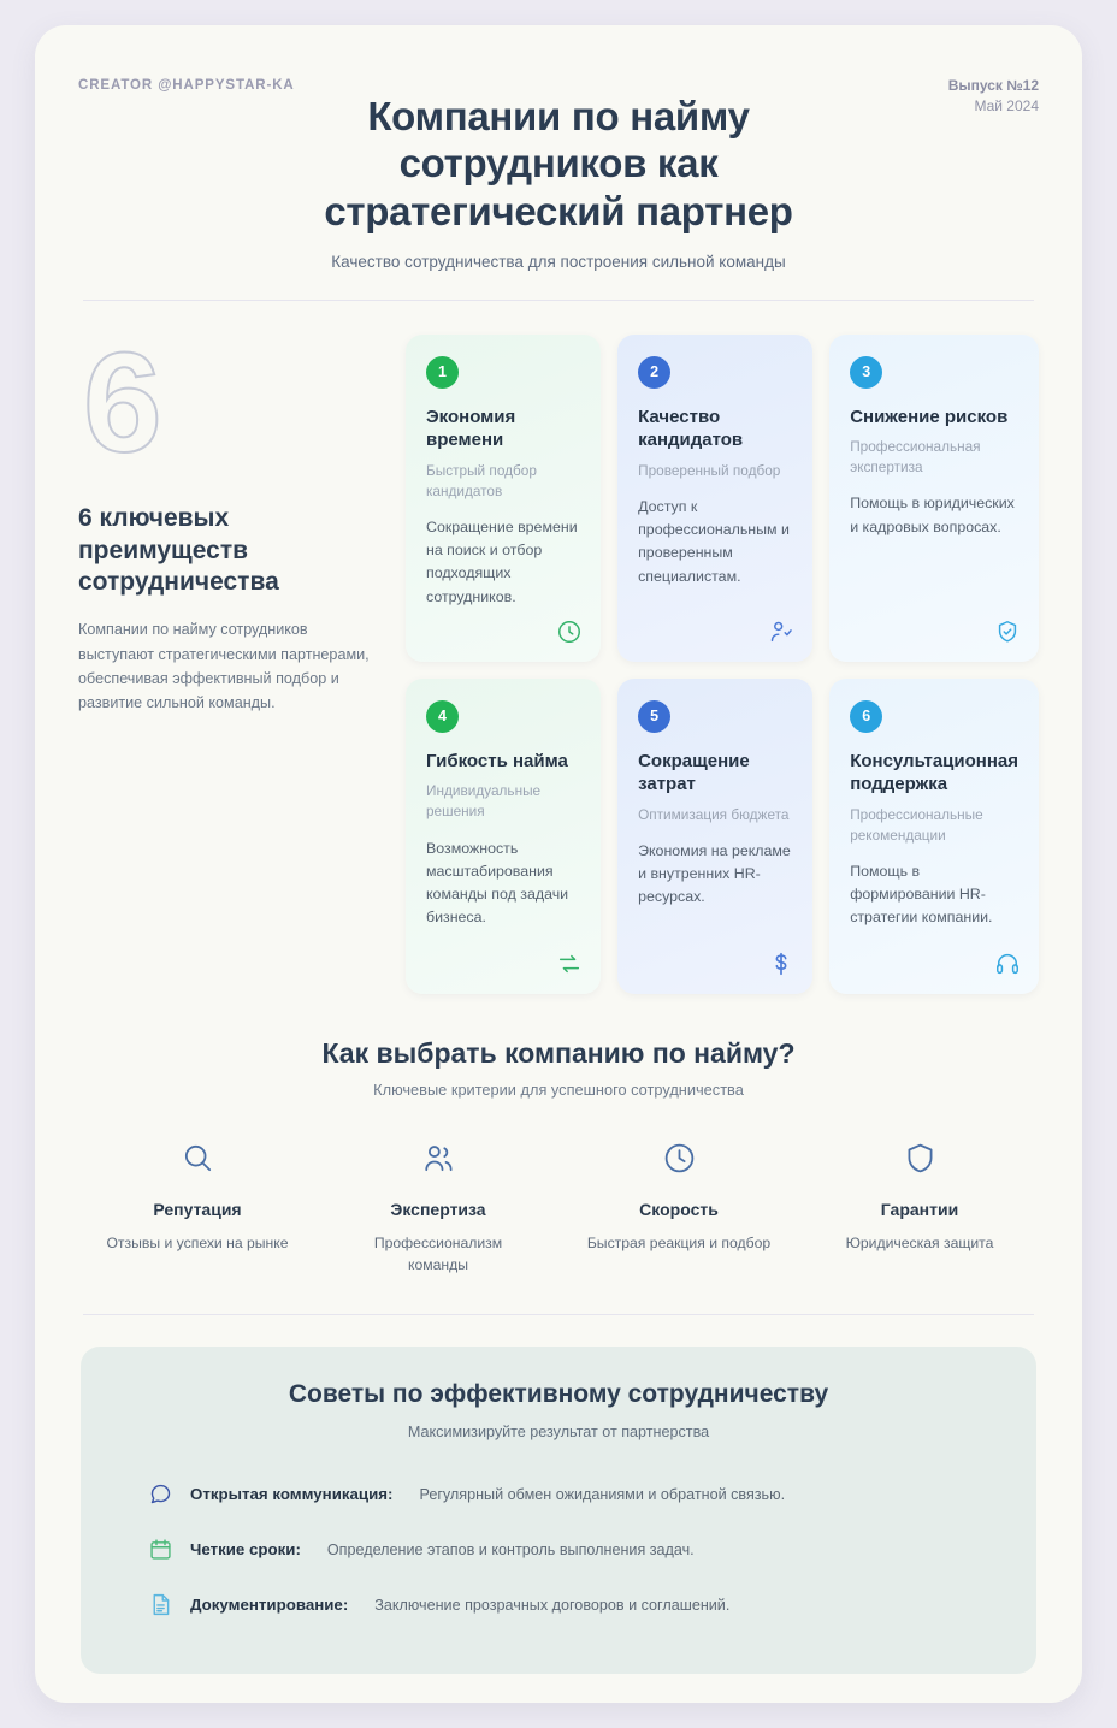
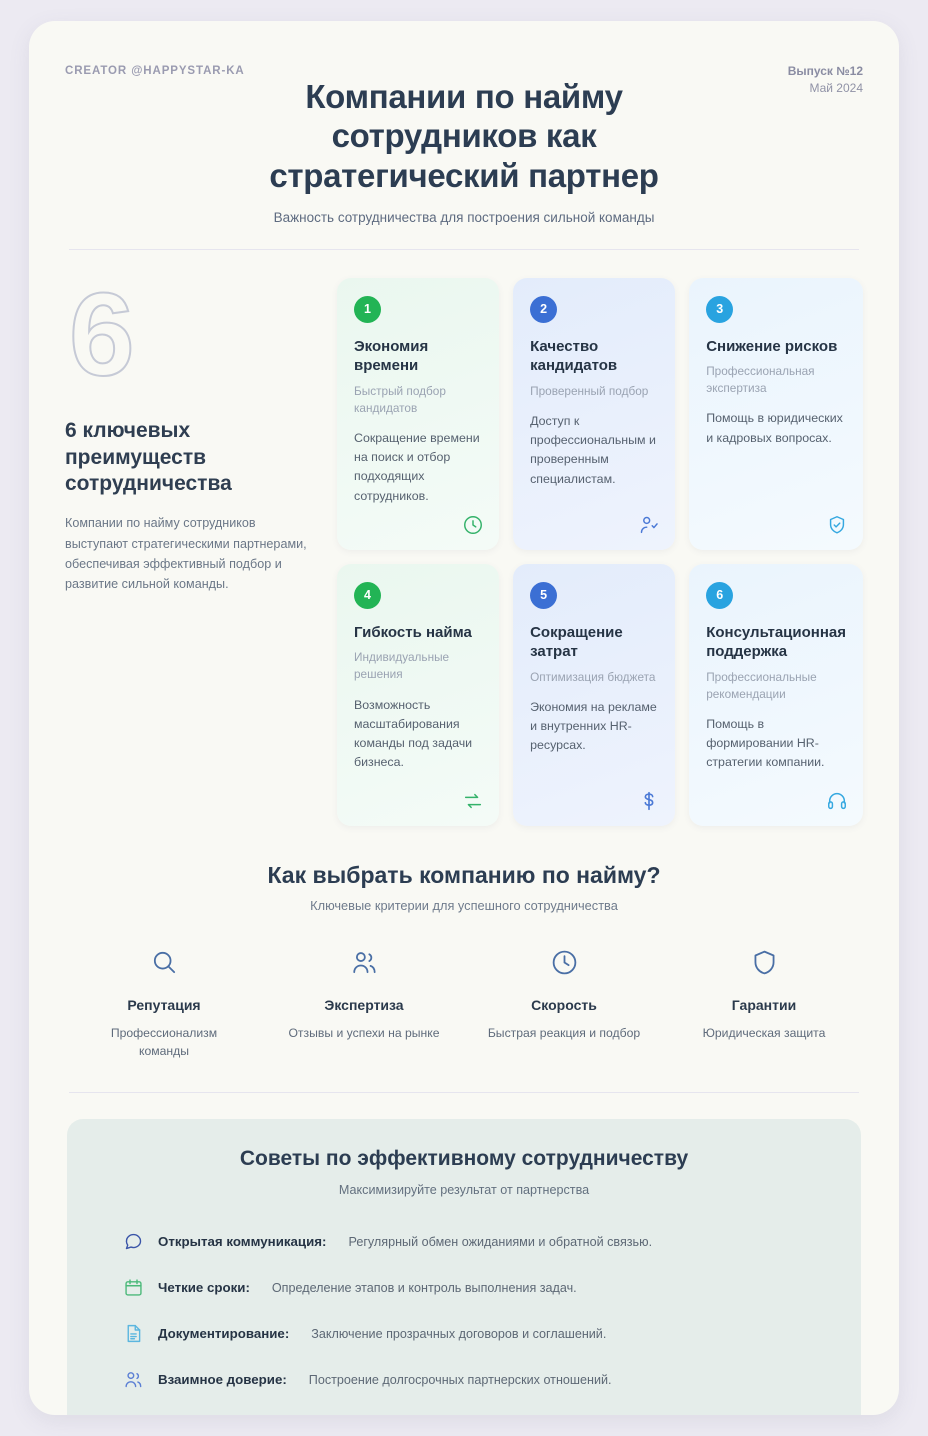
  CREATOR @HAPPYSTAR-KA
  Выпуск №12
  Май 2024
  Компании по найму сотрудников как стратегический партнер
- Качество сотрудничества для построения сильной команды
+ Важность сотрудничества для построения сильной команды
  6
  6 ключевых преимуществ сотрудничества
  Компании по найму сотрудников выступают стратегическими партнерами, обеспечивая эффективный подбор и развитие сильной команды.
  1
  Экономия времени
  Быстрый подбор кандидатов
  Сокращение времени на поиск и отбор подходящих сотрудников.
  2
  Качество кандидатов
  Проверенный подбор
  Доступ к профессиональным и проверенным специалистам.
  3
  Снижение рисков
  Профессиональная экспертиза
  Помощь в юридических и кадровых вопросах.
  4
  Гибкость найма
  Индивидуальные решения
  Возможность масштабирования команды под задачи бизнеса.
  5
  Сокращение затрат
  Оптимизация бюджета
  Экономия на рекламе и внутренних HR-ресурсах.
  6
  Консультационная поддержка
  Профессиональные рекомендации
  Помощь в формировании HR-стратегии компании.
  Как выбрать компанию по найму?
  Ключевые критерии для успешного сотрудничества
  Репутация
- Отзывы и успехи на рынке
+ Профессионализм команды
  Экспертиза
- Профессионализм команды
+ Отзывы и успехи на рынке
  Скорость
  Быстрая реакция и подбор
  Гарантии
  Юридическая защита
  Советы по эффективному сотрудничеству
  Максимизируйте результат от партнерства
  Открытая коммуникация:
  Регулярный обмен ожиданиями и обратной связью.
  Четкие сроки:
  Определение этапов и контроль выполнения задач.
  Документирование:
  Заключение прозрачных договоров и соглашений.
+ Взаимное доверие:
+ Построение долгосрочных партнерских отношений.
